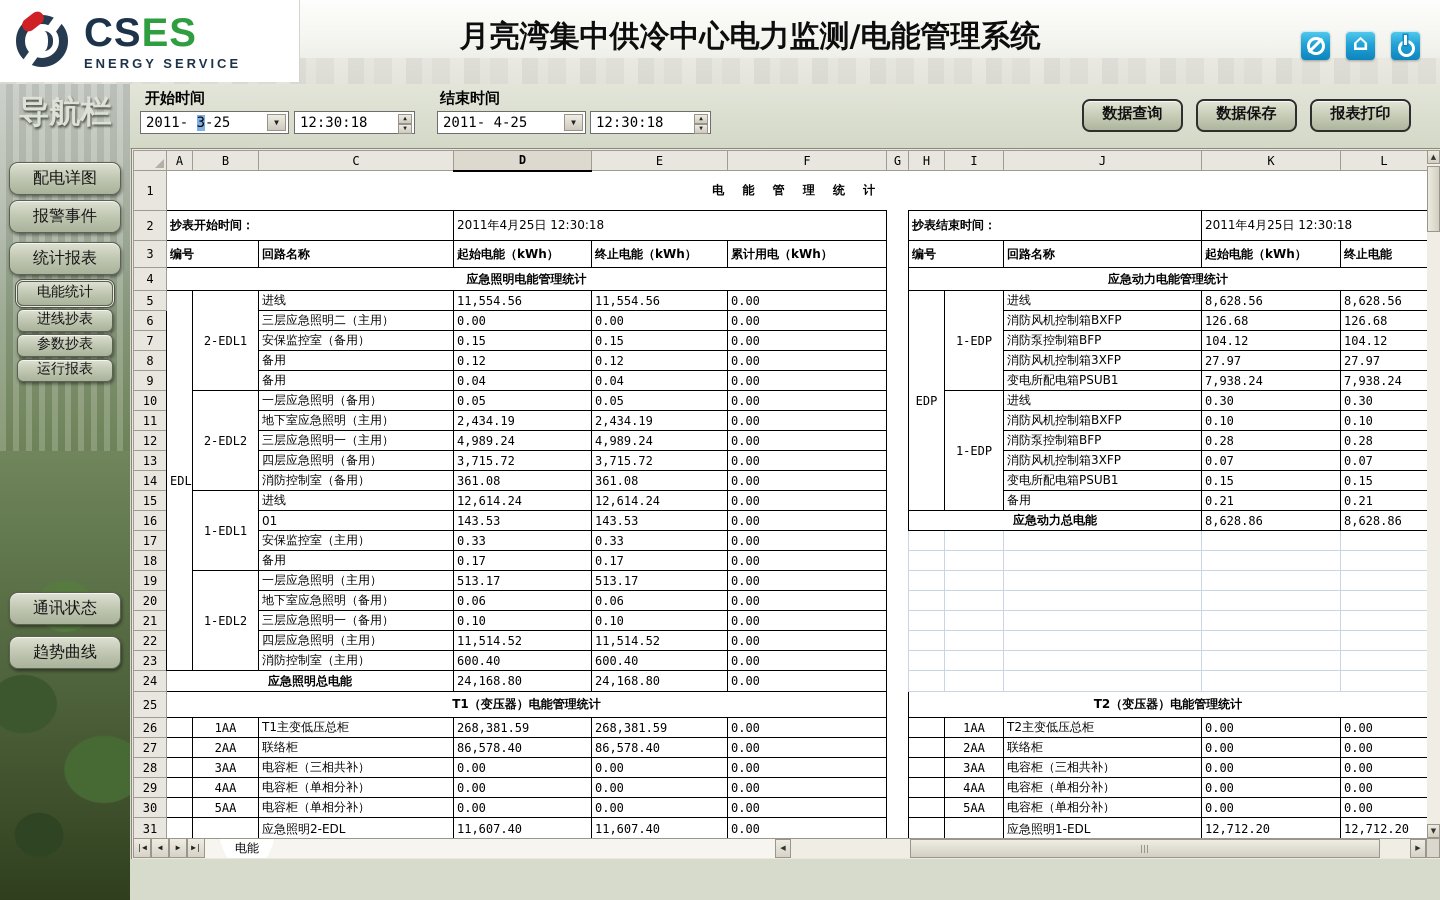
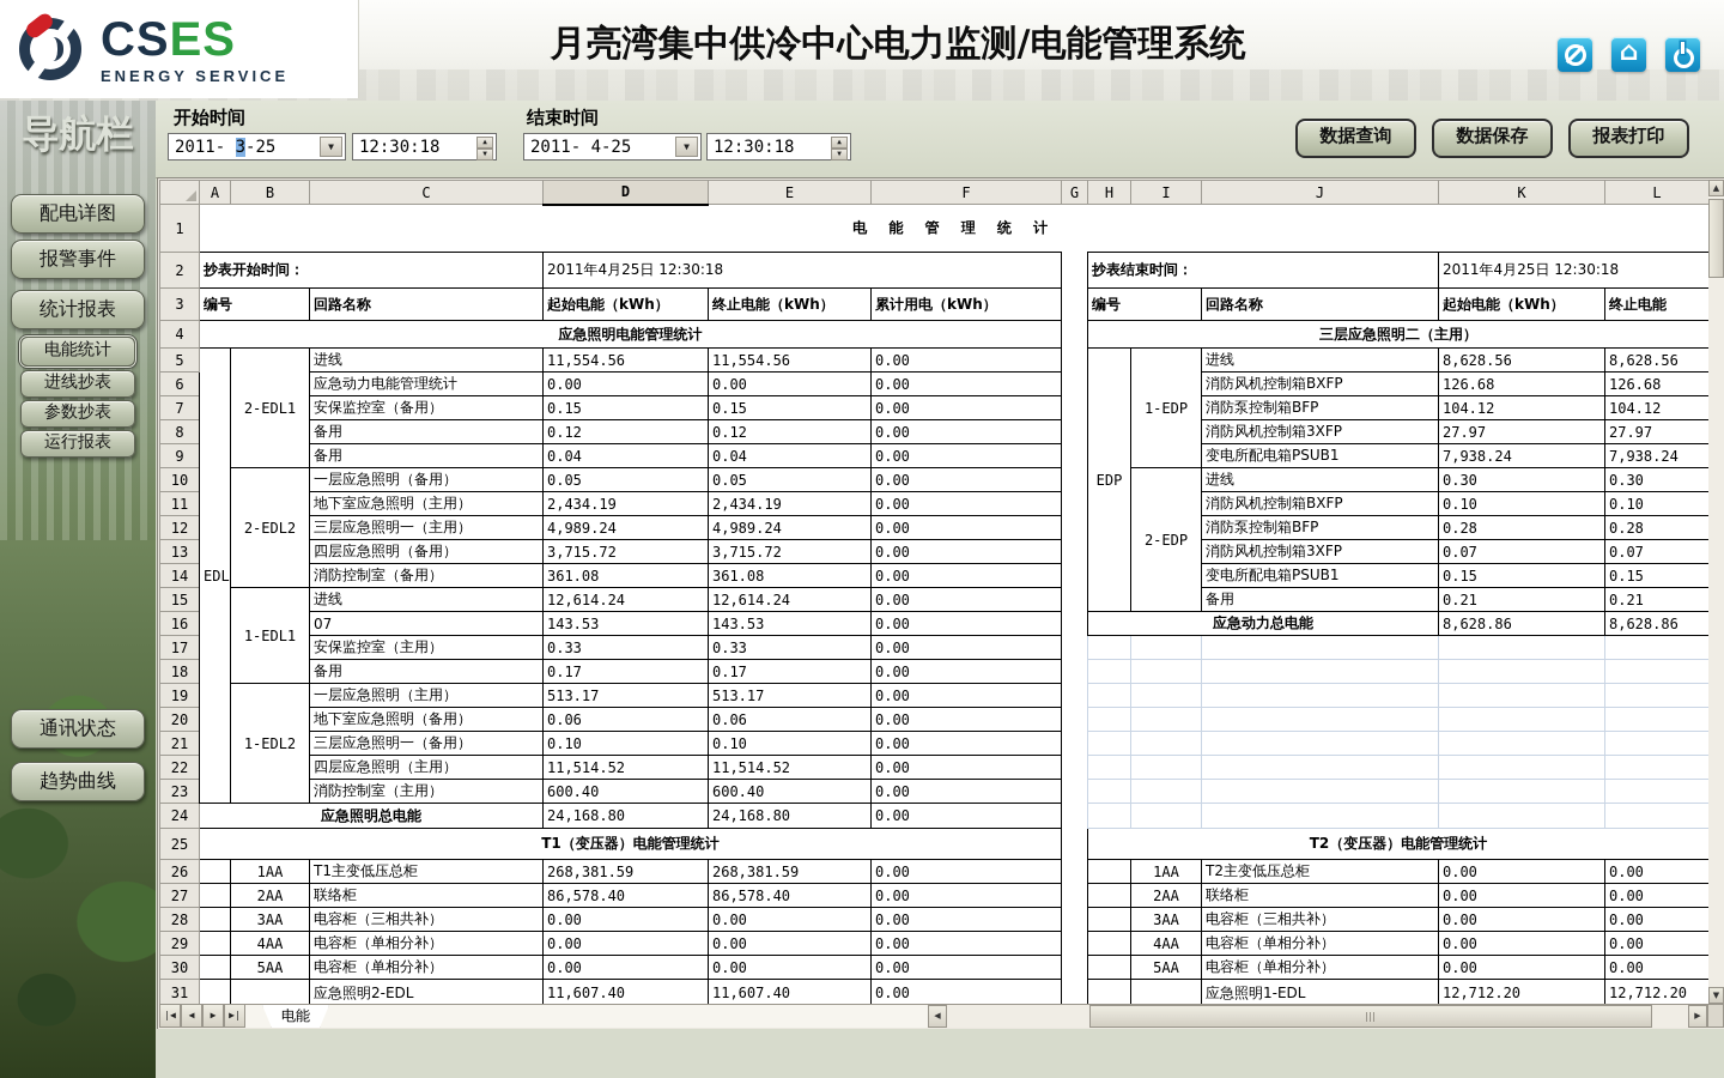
  CSES
  ENERGY SERVICE
  月亮湾集中供冷中心电力监测/电能管理系统
  ⌂
  导航栏
  配电详图
  报警事件
  统计报表
  电能统计
  进线抄表
  参数抄表
  运行报表
  通讯状态
  趋势曲线
  开始时间
  2011-
  3
  -25
  ▼
  12:30:18
  结束时间
  2011- 4-25
  ▼
  12:30:18
  数据查询
  数据保存
  报表打印
  	A	B	C	D	E	F	G	H	I	J	K	L
  1	电 能 管 理 统 计
  2	抄表开始时间：	2011年4月25日 12:30:18		抄表结束时间：	2011年4月25日 12:30:18
  3	编号	回路名称	起始电能（kWh）	终止电能（kWh）	累计用电（kWh）		编号	回路名称	起始电能（kWh）	终止电能
- 4	应急照明电能管理统计		应急动力电能管理统计
+ 4	应急照明电能管理统计		三层应急照明二（主用）
  5	EDL	2-EDL1	进线	11,554.56	11,554.56	0.00		EDP	1-EDP	进线	8,628.56	8,628.56
- 6	三层应急照明二（主用）	0.00	0.00	0.00		消防风机控制箱BXFP	126.68	126.68
+ 6	应急动力电能管理统计	0.00	0.00	0.00		消防风机控制箱BXFP	126.68	126.68
  7	安保监控室（备用）	0.15	0.15	0.00		消防泵控制箱BFP	104.12	104.12
  8	备用	0.12	0.12	0.00		消防风机控制箱3XFP	27.97	27.97
  9	备用	0.04	0.04	0.00		变电所配电箱PSUB1	7,938.24	7,938.24
- 10	2-EDL2	一层应急照明（备用）	0.05	0.05	0.00		1-EDP	进线	0.30	0.30
+ 10	2-EDL2	一层应急照明（备用）	0.05	0.05	0.00		2-EDP	进线	0.30	0.30
  11	地下室应急照明（主用）	2,434.19	2,434.19	0.00		消防风机控制箱BXFP	0.10	0.10
  12	三层应急照明一（主用）	4,989.24	4,989.24	0.00		消防泵控制箱BFP	0.28	0.28
  13	四层应急照明（备用）	3,715.72	3,715.72	0.00		消防风机控制箱3XFP	0.07	0.07
  14	消防控制室（备用）	361.08	361.08	0.00		变电所配电箱PSUB1	0.15	0.15
  15	1-EDL1	进线	12,614.24	12,614.24	0.00		备用	0.21	0.21
- 16	01	143.53	143.53	0.00		应急动力总电能	8,628.86	8,628.86
+ 16	07	143.53	143.53	0.00		应急动力总电能	8,628.86	8,628.86
  17	安保监控室（主用）	0.33	0.33	0.00
  18	备用	0.17	0.17	0.00
  19	1-EDL2	一层应急照明（主用）	513.17	513.17	0.00
  20	地下室应急照明（备用）	0.06	0.06	0.00
  21	三层应急照明一（备用）	0.10	0.10	0.00
  22	四层应急照明（主用）	11,514.52	11,514.52	0.00
  23	消防控制室（主用）	600.40	600.40	0.00
  24	应急照明总电能	24,168.80	24,168.80	0.00
  25	T1（变压器）电能管理统计		T2（变压器）电能管理统计
  26		1AA	T1主变低压总柜	268,381.59	268,381.59	0.00			1AA	T2主变低压总柜	0.00	0.00
  27		2AA	联络柜	86,578.40	86,578.40	0.00			2AA	联络柜	0.00	0.00
  28		3AA	电容柜（三相共补）	0.00	0.00	0.00			3AA	电容柜（三相共补）	0.00	0.00
  29		4AA	电容柜（单相分补）	0.00	0.00	0.00			4AA	电容柜（单相分补）	0.00	0.00
  30		5AA	电容柜（单相分补）	0.00	0.00	0.00			5AA	电容柜（单相分补）	0.00	0.00
  31			应急照明2-EDL	11,607.40	11,607.40	0.00				应急照明1-EDL	12,712.20	12,712.20
  ▲
  ▼
  |◀
  ◀
  ▶
  ▶|
  电能
  ◀
  ▶
